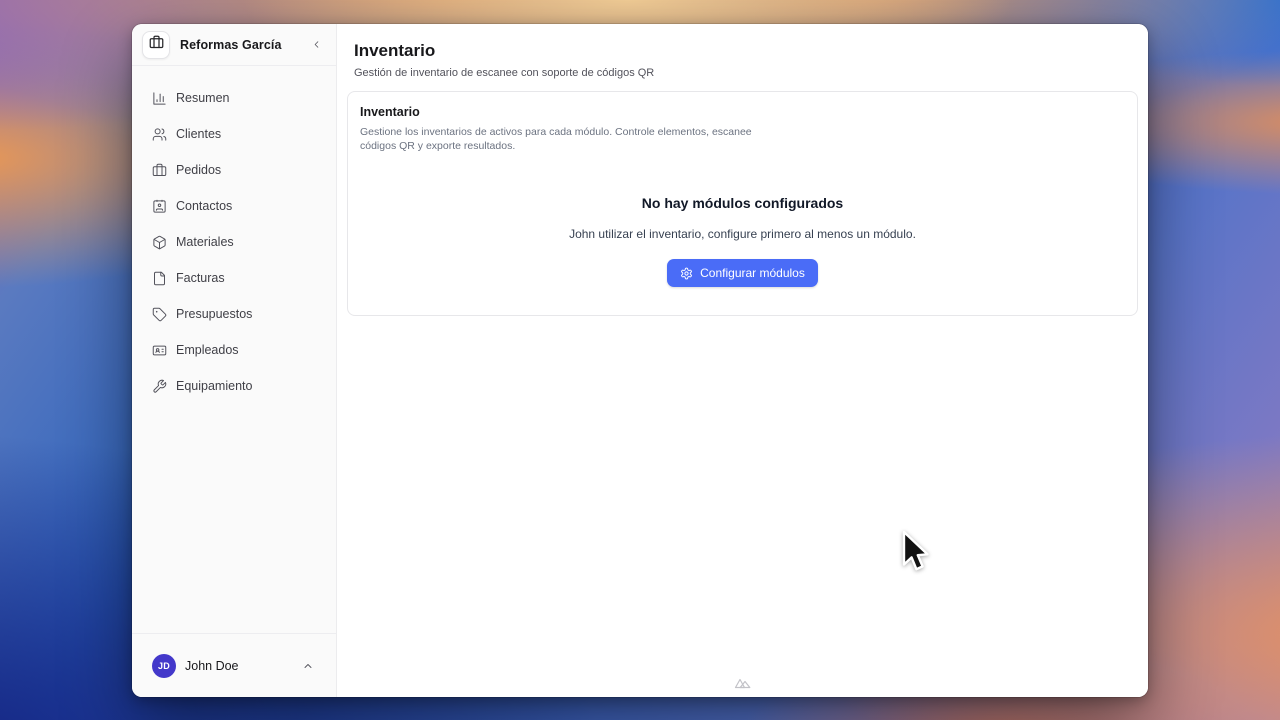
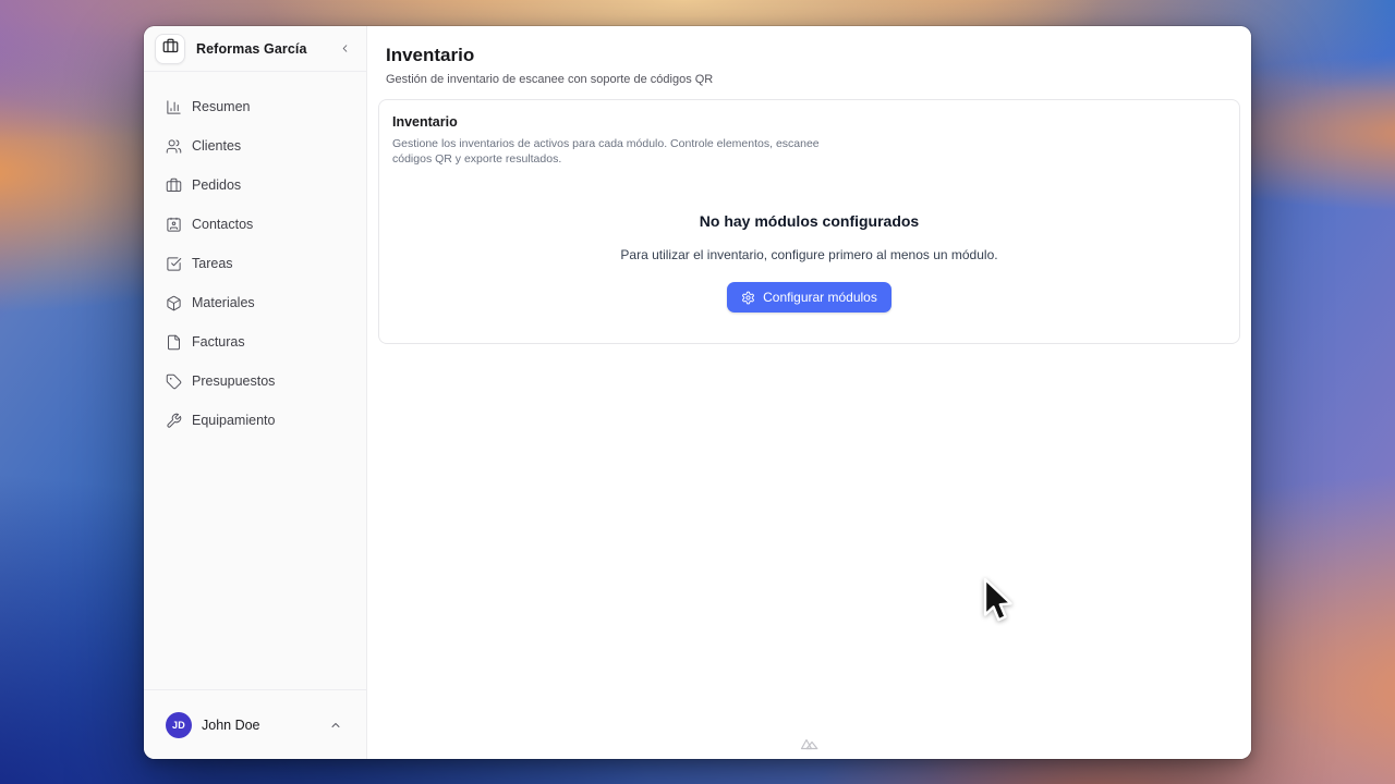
  Reformas García
  Resumen
  Clientes
  Pedidos
  Contactos
+ Tareas
  Materiales
  Facturas
  Presupuestos
- Empleados
  Equipamiento
  JD
  John Doe
  Inventario
  Gestión de inventario de escanee con soporte de códigos QR
  Inventario
  Gestione los inventarios de activos para cada módulo. Controle elementos, escanee códigos QR y exporte resultados.
  No hay módulos configurados
- John utilizar el inventario, configure primero al menos un módulo.
+ Para utilizar el inventario, configure primero al menos un módulo.
  Configurar módulos
